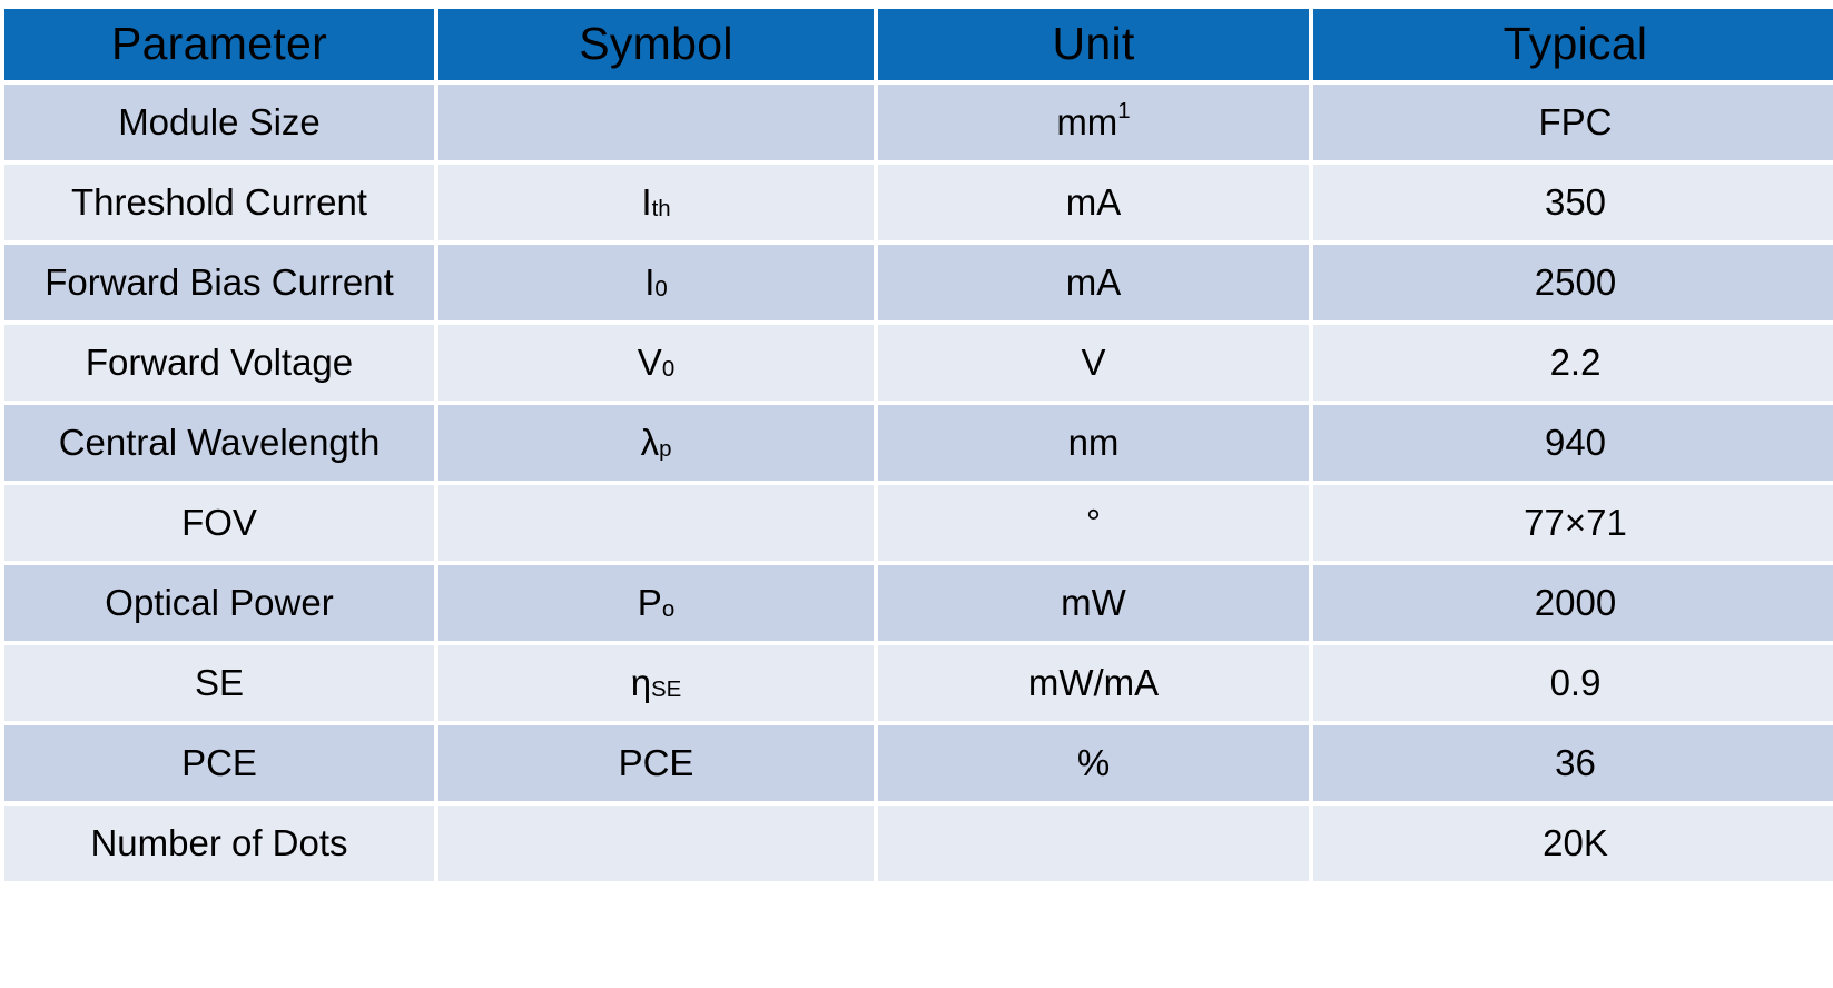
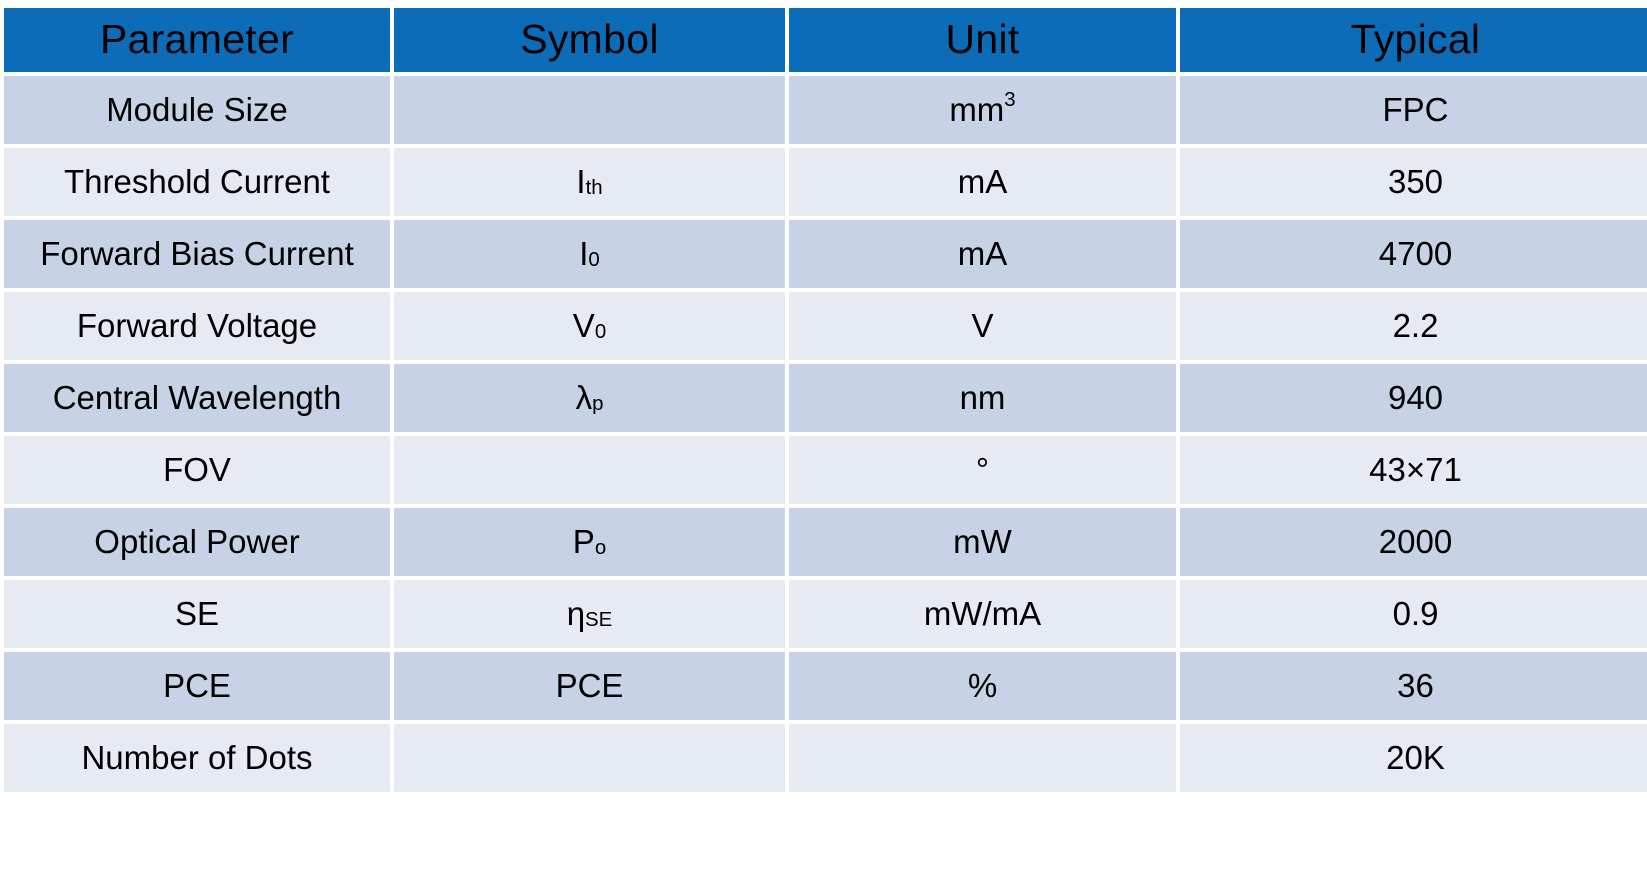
  Parameter	Symbol	Unit	Typical
- Module Size		mm1	FPC
+ Module Size		mm3	FPC
  Threshold Current	Ith	mA	350
- Forward Bias Current	I0	mA	2500
+ Forward Bias Current	I0	mA	4700
  Forward Voltage	V0	V	2.2
  Central Wavelength	λp	nm	940
- FOV		°	77×71
+ FOV		°	43×71
  Optical Power	Po	mW	2000
  SE	ηSE	mW/mA	0.9
  PCE	PCE	%	36
  Number of Dots			20K
